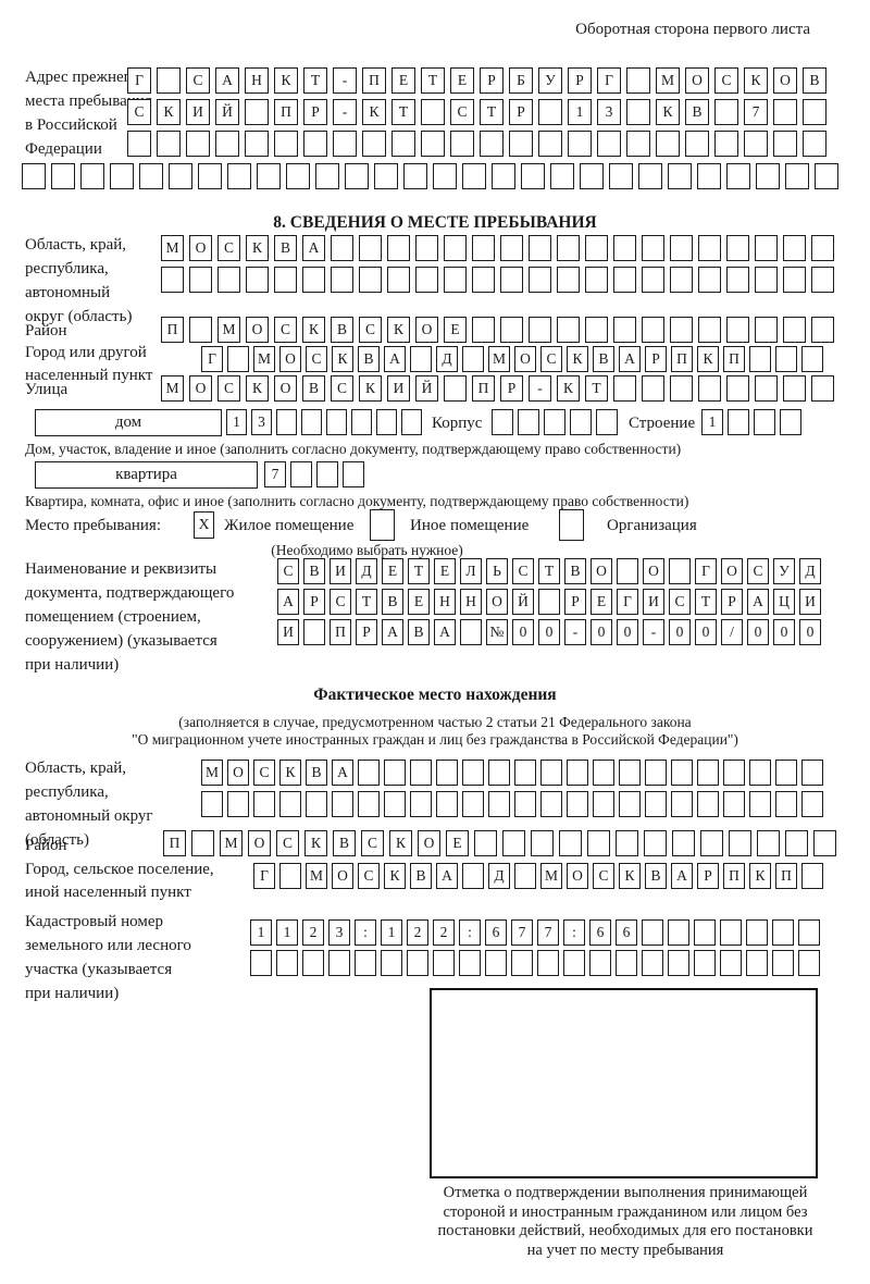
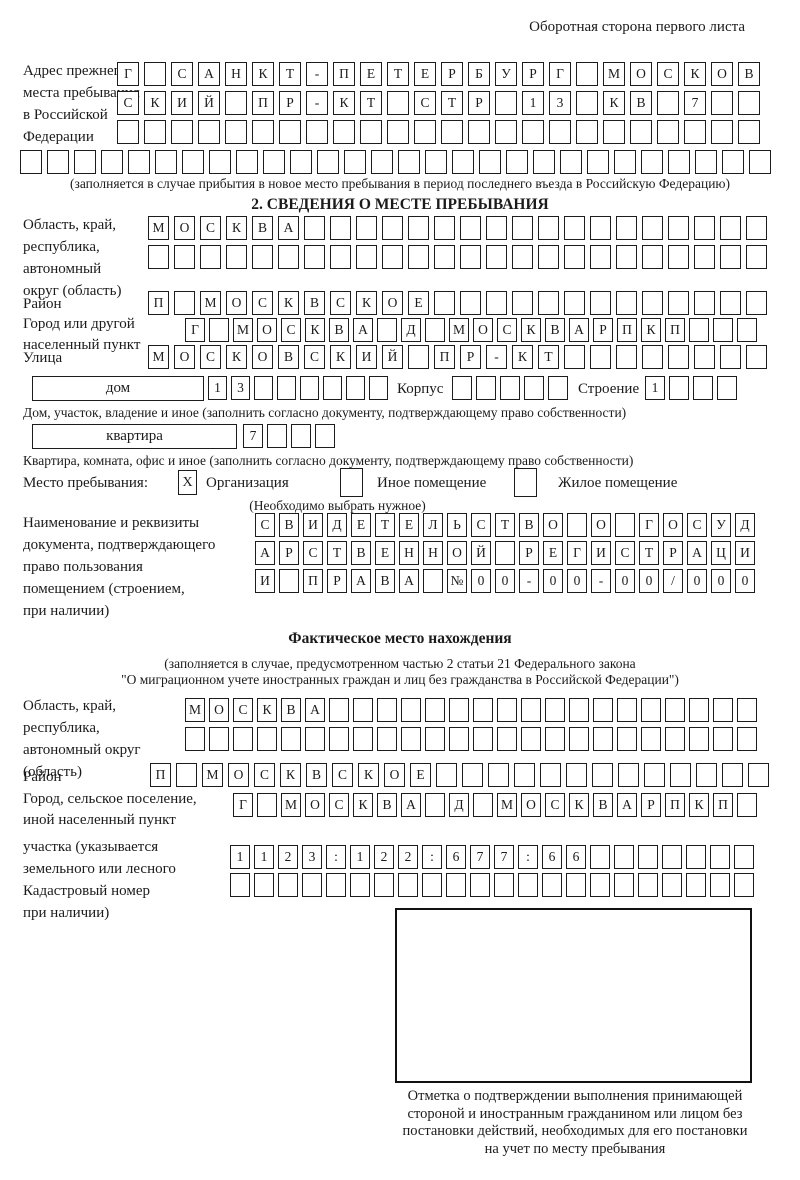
  Оборотная сторона первого листа
  Адрес прежне
  места пребыва
  в Российской
  Федерации
  Г С А Н К Т - П Е Т Е Р Б У Р Г М О С К О В
  С К И Й П Р - К Т С Т Р 1 3 К В 7
+ (заполняется в случае прибытия в новое место пребывания в период последнего въезда в Российскую Федерацию)
- 8. СВЕДЕНИЯ О МЕСТЕ ПРЕБЫВАНИЯ
+ 2. СВЕДЕНИЯ О МЕСТЕ ПРЕБЫВАНИЯ
  Область, край,
  республика,
  автономный
  округ (область)
  М О С К В А
  Район
  П М О С К В С К О Е
  Город или другой
  населенный пункт
  Г М О С К В А Д М О С К В А Р П К П
  Улица
  М О С К О В С К И Й П Р - К Т
  дом
  1 3
  Корпус
  Строение
  1
  Дом, участок, владение и иное (заполнить согласно документу, подтверждающему право собственности)
  квартира
  7
  Квартира, комната, офис и иное (заполнить согласно документу, подтверждающему право собственности)
  Место пребывания:
  X
- Жилое помещение
+ Организация
  Иное помещение
- Организация
+ Жилое помещение
  (Необходимо выбрать нужное)
  Наименование и реквизиты
  документа, подтверждающего
+ право пользования
  помещением (строением,
- сооружением) (указывается
  при наличии)
  С В И Д Е Т Е Л Ь С Т В О О Г О С У Д
  А Р С Т В Е Н Н О Й Р Е Г И С Т Р А Ц И
  И П Р А В А № 0 0 - 0 0 - 0 0 / 0 0 0
  Фактическое место нахождения
  (заполняется в случае, предусмотренном частью 2 статьи 21 Федерального закона
  "О миграционном учете иностранных граждан и лиц без гражданства в Российской Федерации")
  Область, край,
  республика,
  автономный округ
  (область)
  М О С К В А
  Район
  П М О С К В С К О Е
  Город, сельское поселение,
  иной населенный пункт
  Г М О С К В А Д М О С К В А Р П К П
- Кадастровый номер
+ участка (указывается
  земельного или лесного
- участка (указывается
+ Кадастровый номер
  при наличии)
  1 1 2 3 : 1 2 2 : 6 7 7 : 6 6
  Отметка о подтверждении выполнения принимающей
  стороной и иностранным гражданином или лицом без
  постановки действий, необходимых для его постановки
  на учет по месту пребывания
